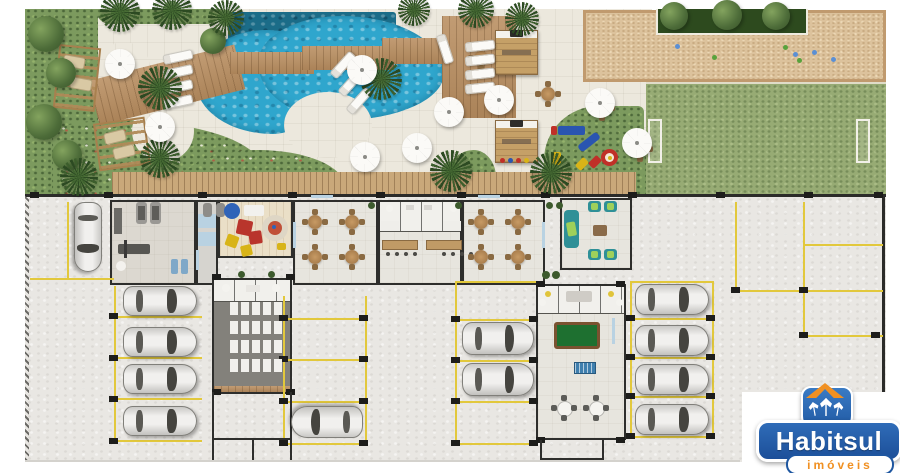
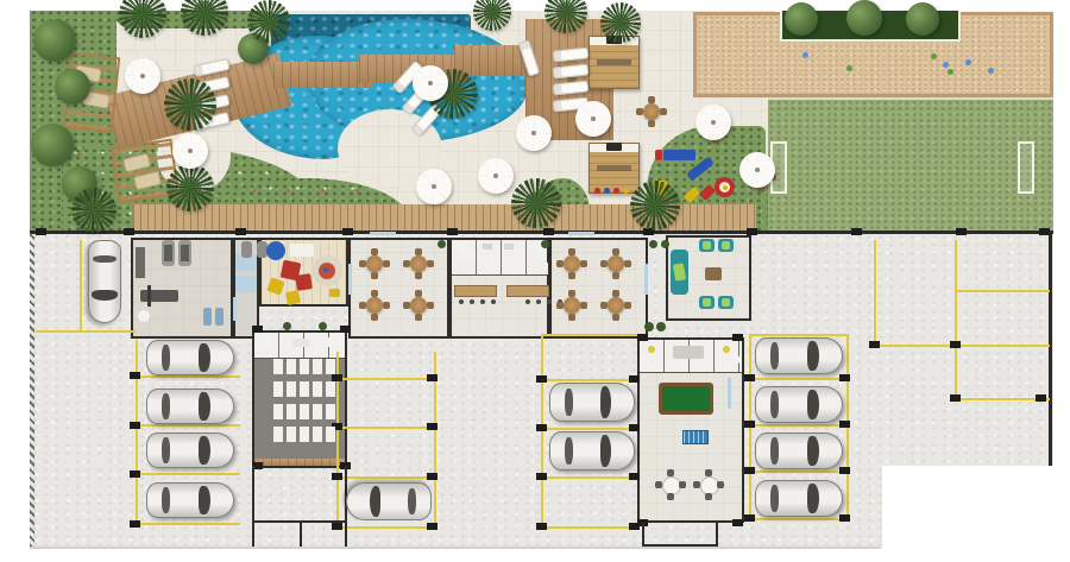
- Habitsul
- imóveis
